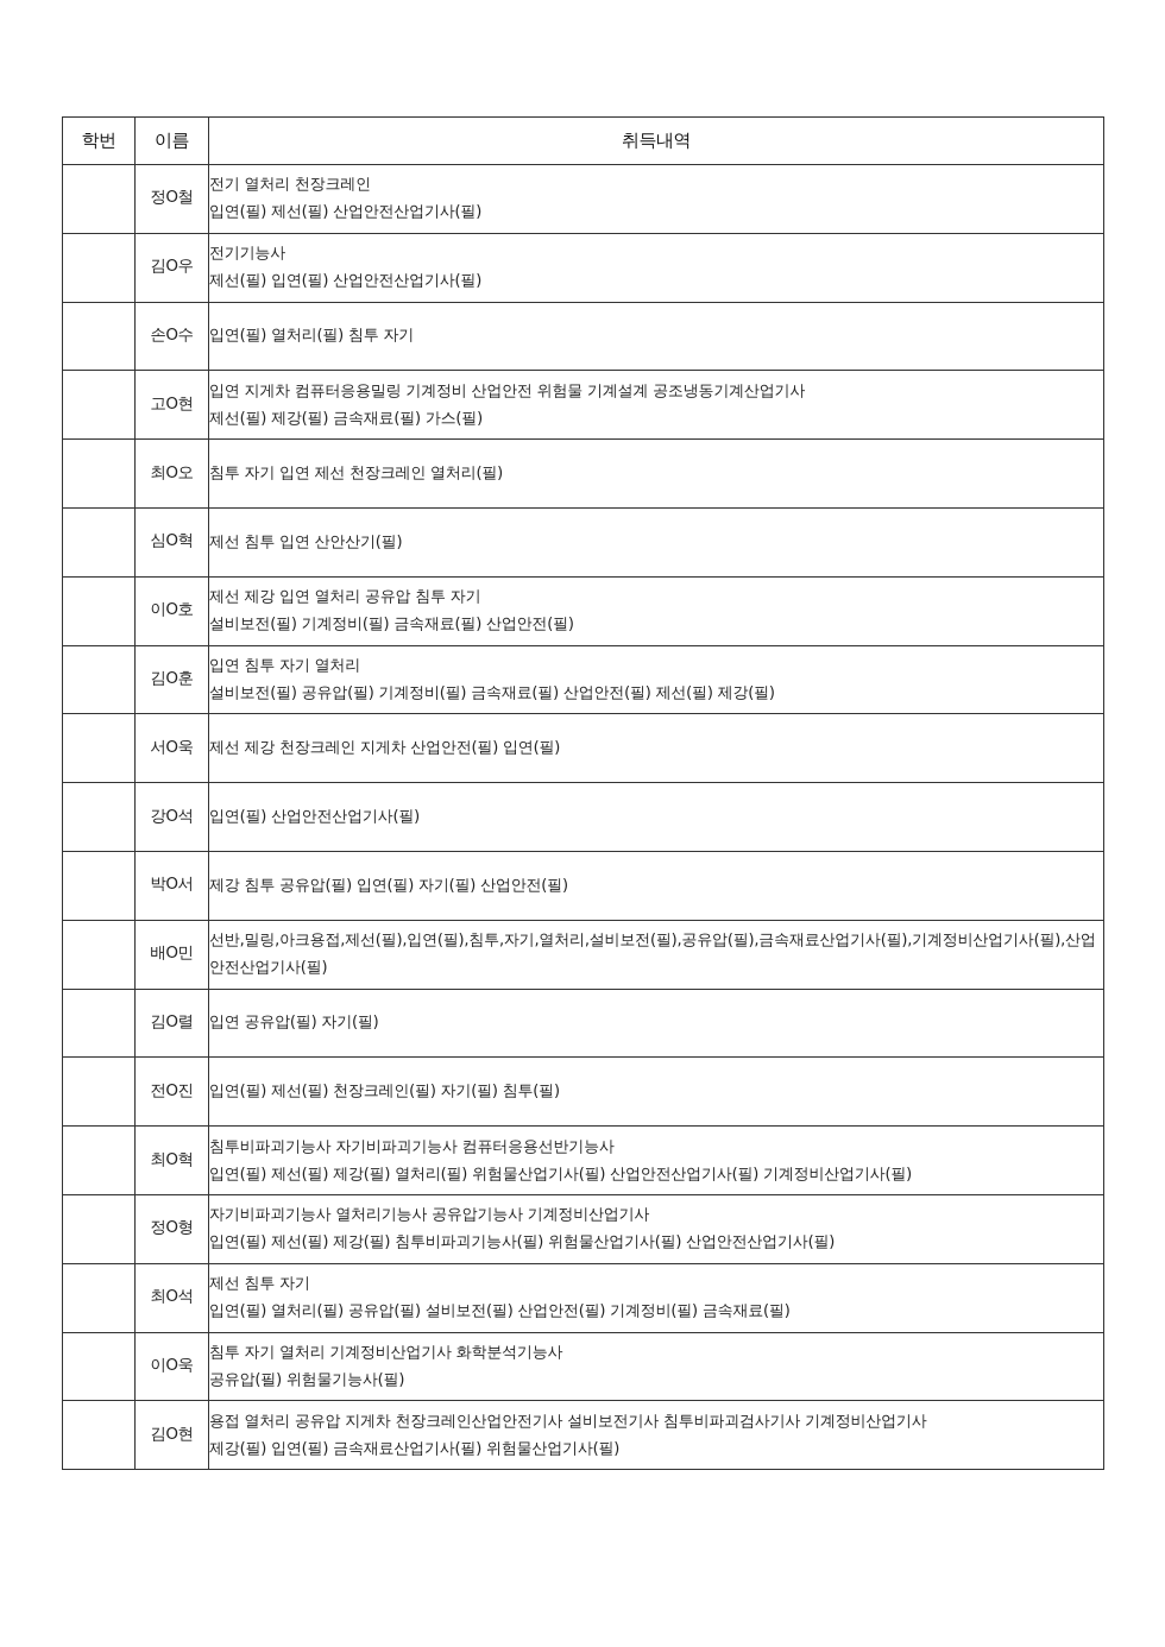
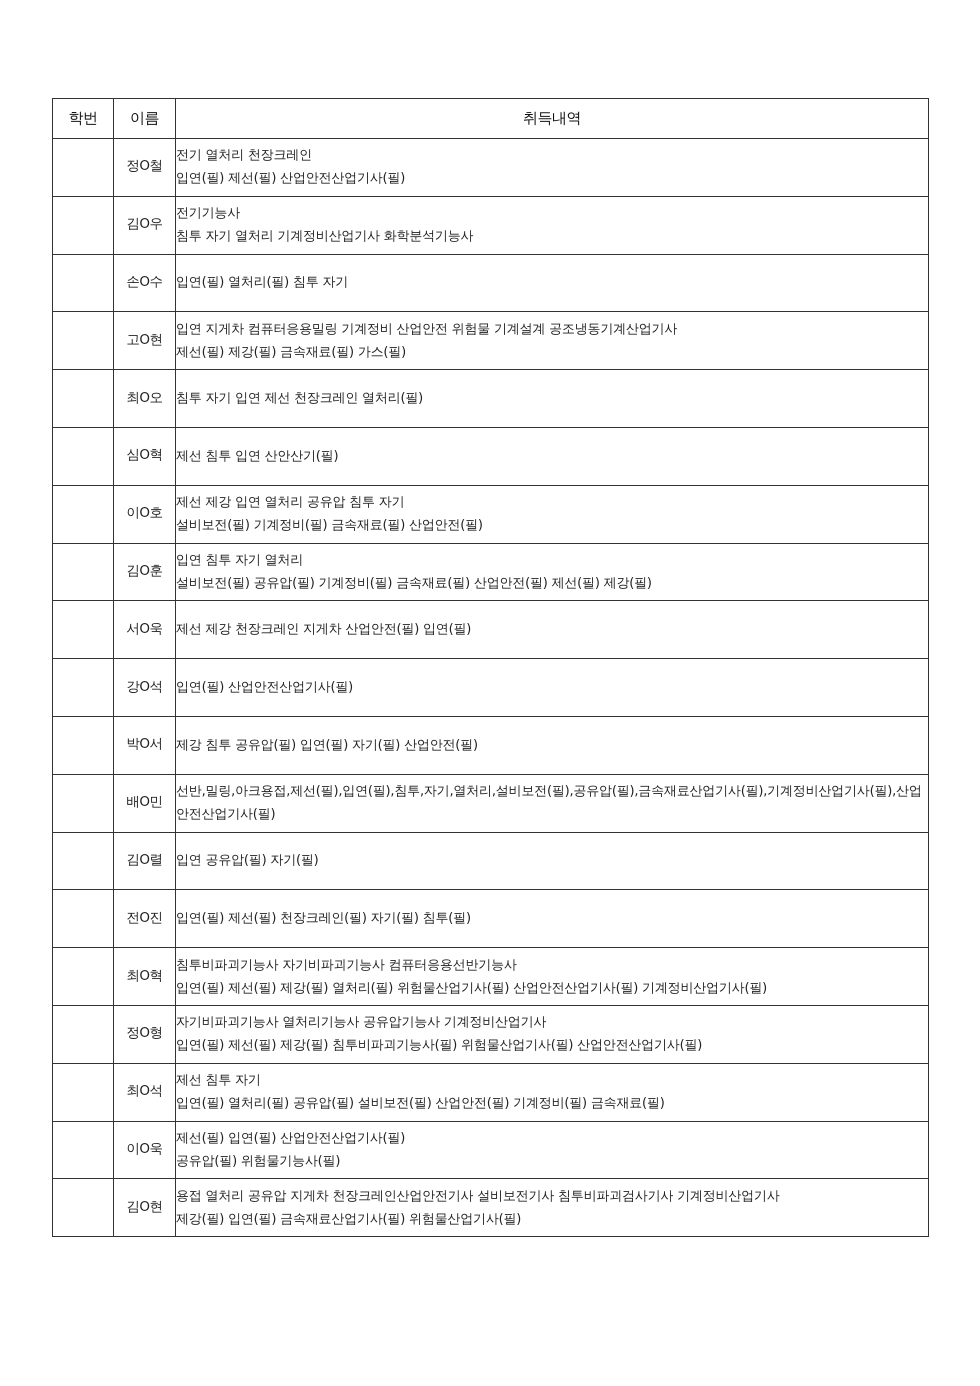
  학번	이름	취득내역
  	정O철	전기 열처리 천장크레인입연(필) 제선(필) 산업안전산업기사(필)
- 	김O우	전기기능사제선(필) 입연(필) 산업안전산업기사(필)
+ 	김O우	전기기능사침투 자기 열처리 기계정비산업기사 화학분석기능사
  	손O수	입연(필) 열처리(필) 침투 자기
  	고O현	입연 지게차 컴퓨터응용밀링 기계정비 산업안전 위험물 기계설계 공조냉동기계산업기사제선(필) 제강(필) 금속재료(필) 가스(필)
  	최O오	침투 자기 입연 제선 천장크레인 열처리(필)
  	심O혁	제선 침투 입연 산안산기(필)
  	이O호	제선 제강 입연 열처리 공유압 침투 자기설비보전(필) 기계정비(필) 금속재료(필) 산업안전(필)
  	김O훈	입연 침투 자기 열처리설비보전(필) 공유압(필) 기계정비(필) 금속재료(필) 산업안전(필) 제선(필) 제강(필)
  	서O욱	제선 제강 천장크레인 지게차 산업안전(필) 입연(필)
  	강O석	입연(필) 산업안전산업기사(필)
  	박O서	제강 침투 공유압(필) 입연(필) 자기(필) 산업안전(필)
  	배O민	선반,밀링,아크용접,제선(필),입연(필),침투,자기,열처리,설비보전(필),공유압(필),금속재료산업기사(필),기계정비산업기사(필),산업안전산업기사(필)
  	김O렬	입연 공유압(필) 자기(필)
  	전O진	입연(필) 제선(필) 천장크레인(필) 자기(필) 침투(필)
  	최O혁	침투비파괴기능사 자기비파괴기능사 컴퓨터응용선반기능사입연(필) 제선(필) 제강(필) 열처리(필) 위험물산업기사(필) 산업안전산업기사(필) 기계정비산업기사(필)
  	정O형	자기비파괴기능사 열처리기능사 공유압기능사 기계정비산업기사입연(필) 제선(필) 제강(필) 침투비파괴기능사(필) 위험물산업기사(필) 산업안전산업기사(필)
  	최O석	제선 침투 자기입연(필) 열처리(필) 공유압(필) 설비보전(필) 산업안전(필) 기계정비(필) 금속재료(필)
- 	이O욱	침투 자기 열처리 기계정비산업기사 화학분석기능사공유압(필) 위험물기능사(필)
+ 	이O욱	제선(필) 입연(필) 산업안전산업기사(필)공유압(필) 위험물기능사(필)
  	김O현	용접 열처리 공유압 지게차 천장크레인산업안전기사 설비보전기사 침투비파괴검사기사 기계정비산업기사제강(필) 입연(필) 금속재료산업기사(필) 위험물산업기사(필)
